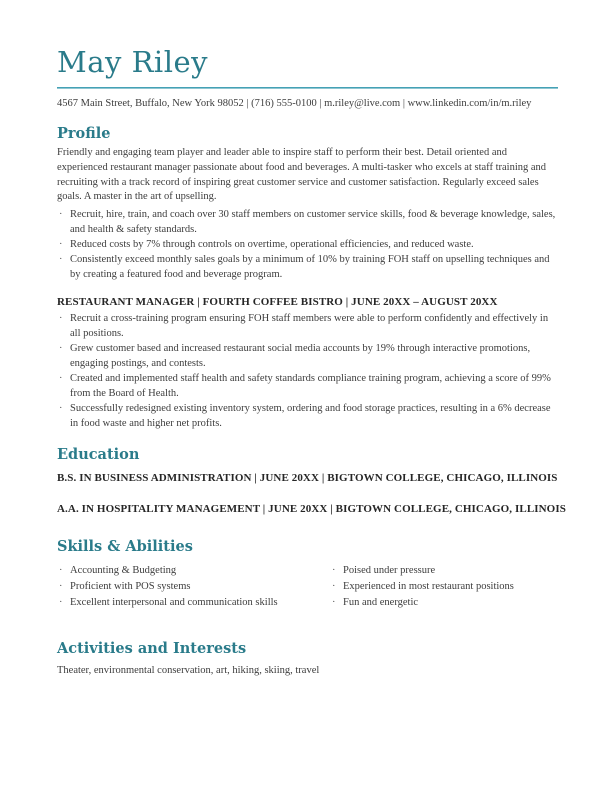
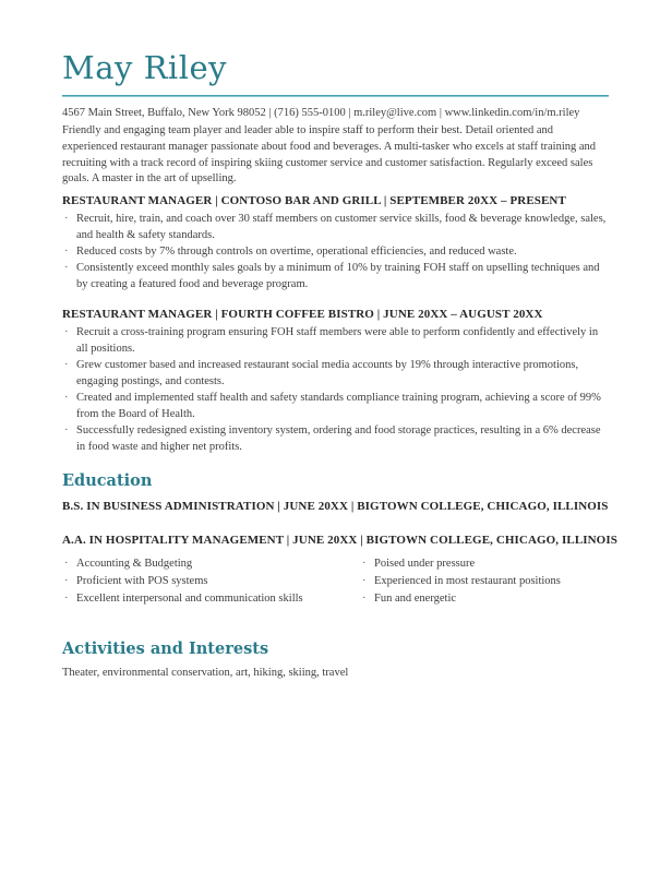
  May Riley
  4567 Main Street, Buffalo, New York 98052 | (716) 555-0100 | m.riley@live.com | www.linkedin.com/in/m.riley
- Profile
- Friendly and engaging team player and leader able to inspire staff to perform their best. Detail oriented and experienced restaurant manager passionate about food and beverages. A multi-tasker who excels at staff training and recruiting with a track record of inspiring great customer service and customer satisfaction. Regularly exceed sales goals. A master in the art of upselling.
+ Friendly and engaging team player and leader able to inspire staff to perform their best. Detail oriented and experienced restaurant manager passionate about food and beverages. A multi-tasker who excels at staff training and recruiting with a track record of inspiring skiing customer service and customer satisfaction. Regularly exceed sales goals. A master in the art of upselling.
+ RESTAURANT MANAGER | CONTOSO BAR AND GRILL | SEPTEMBER 20XX – PRESENT
  ·
  Recruit, hire, train, and coach over 30 staff members on customer service skills, food & beverage knowledge, sales, and health & safety standards.
  ·
  Reduced costs by 7% through controls on overtime, operational efficiencies, and reduced waste.
  ·
  Consistently exceed monthly sales goals by a minimum of 10% by training FOH staff on upselling techniques and by creating a featured food and beverage program.
  RESTAURANT MANAGER | FOURTH COFFEE BISTRO | JUNE 20XX – AUGUST 20XX
  ·
  Recruit a cross-training program ensuring FOH staff members were able to perform confidently and effectively in all positions.
  ·
  Grew customer based and increased restaurant social media accounts by 19% through interactive promotions, engaging postings, and contests.
  ·
  Created and implemented staff health and safety standards compliance training program, achieving a score of 99% from the Board of Health.
  ·
  Successfully redesigned existing inventory system, ordering and food storage practices, resulting in a 6% decrease in food waste and higher net profits.
  Education
  B.S. IN BUSINESS ADMINISTRATION | JUNE 20XX | BIGTOWN COLLEGE, CHICAGO, ILLINOIS
  A.A. IN HOSPITALITY MANAGEMENT | JUNE 20XX | BIGTOWN COLLEGE, CHICAGO, ILLINOIS
- Skills & Abilities
  ·
  Accounting & Budgeting
  ·
  Proficient with POS systems
  ·
  Excellent interpersonal and communication skills
  ·
  Poised under pressure
  ·
  Experienced in most restaurant positions
  ·
  Fun and energetic
  Activities and Interests
  Theater, environmental conservation, art, hiking, skiing, travel
